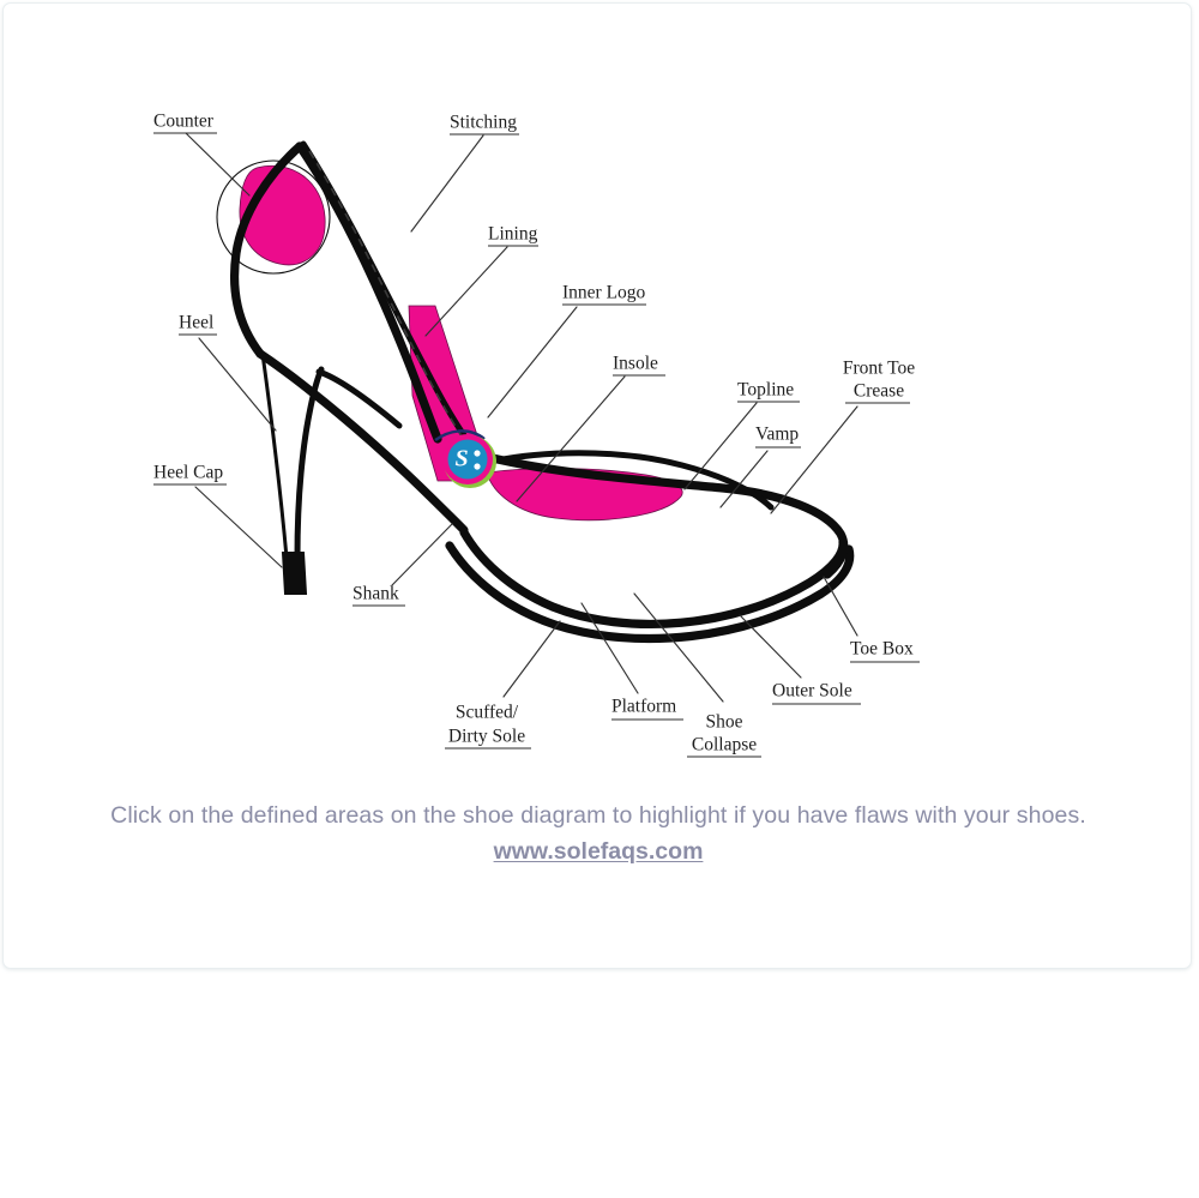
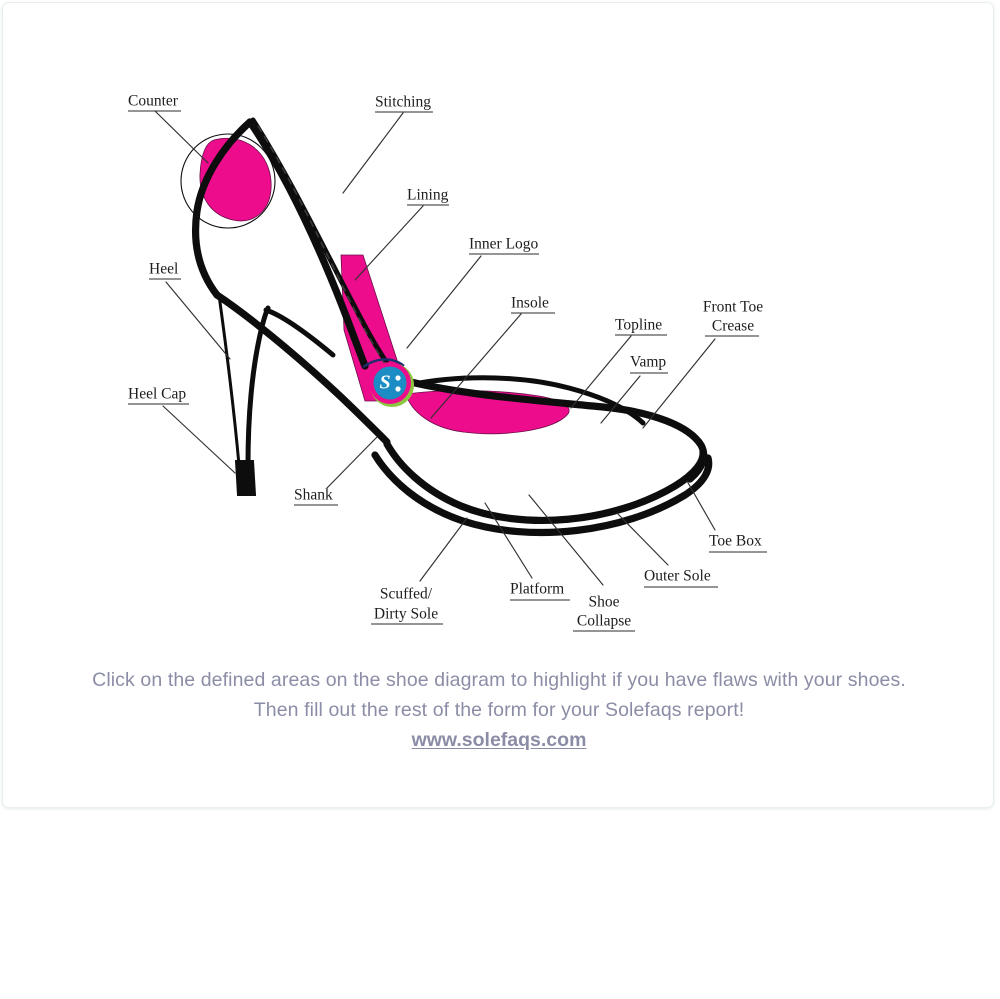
  S
  Counter
  Stitching
  Lining
  Inner Logo
  Heel
  Insole
  Topline
  Front Toe
  Crease
  Vamp
  Heel Cap
  Shank
  Scuffed/
  Dirty Sole
  Platform
  Shoe
  Collapse
  Outer Sole
  Toe Box
  Click on the defined areas on the shoe diagram to highlight if you have flaws with your shoes.
+ Then fill out the rest of the form for your Solefaqs report!
  www.solefaqs.com
